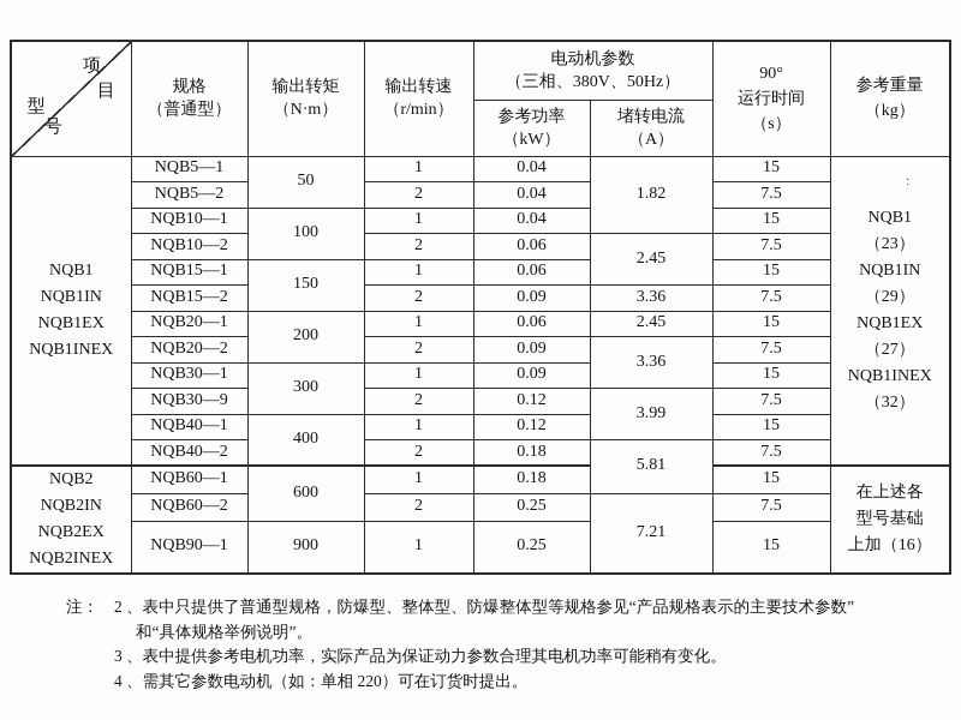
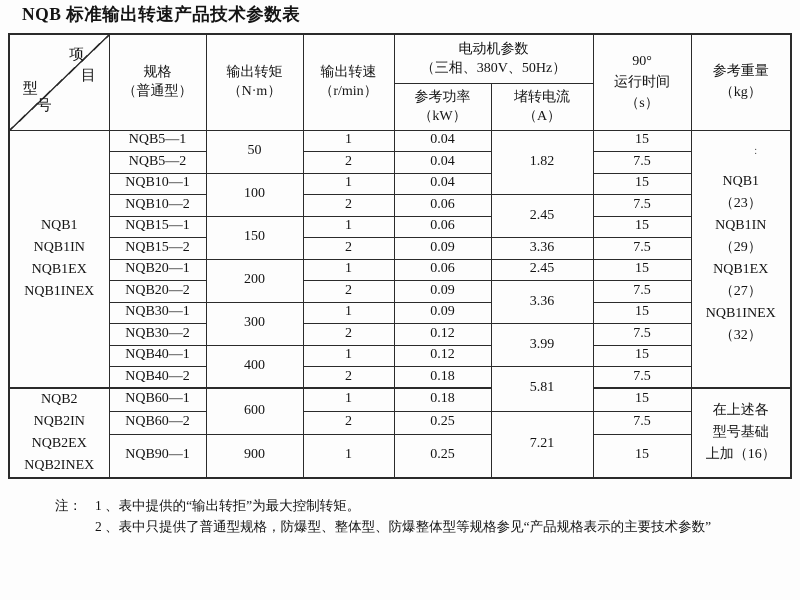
+ NQB 标准输出转速产品技术参数表
  项 目 型 号	规格 （普通型）	输出转矩 （N·m）	输出转速 （r/min）	电动机参数 （三相、380V、50Hz）	90° 运行时间 （s）	参考重量 （kg）
  参考功率 （kW）	堵转电流 （A）
  NQB1 NQB1IN NQB1EX NQB1INEX	NQB5—1	50	1	0.04	1.82	15	： NQB1 （23） NQB1IN （29） NQB1EX （27） NQB1INEX （32）
  NQB5—2	2	0.04	7.5
  NQB10—1	100	1	0.04	15
  NQB10—2	2	0.06	2.45	7.5
  NQB15—1	150	1	0.06	15
  NQB15—2	2	0.09	3.36	7.5
  NQB20—1	200	1	0.06	2.45	15
  NQB20—2	2	0.09	3.36	7.5
  NQB30—1	300	1	0.09	15
- NQB30—9	2	0.12	3.99	7.5
+ NQB30—2	2	0.12	3.99	7.5
  NQB40—1	400	1	0.12	15
  NQB40—2	2	0.18	5.81	7.5
  NQB2 NQB2IN NQB2EX NQB2INEX	NQB60—1	600	1	0.18	15	在上述各 型号基础 上加（16）
  NQB60—2	2	0.25	7.21	7.5
  NQB90—1	900	1	0.25	15
  注：
+ 1 、表中提供的“输出转拒”为最大控制转矩。
  2 、表中只提供了普通型规格，防爆型、整体型、防爆整体型等规格参见“产品规格表示的主要技术参数”
- 和“具体规格举例说明”。
- 3 、表中提供参考电机功率，实际产品为保证动力参数合理其电机功率可能稍有变化。
- 4 、需其它参数电动机（如：单相 220）可在订货时提出。
